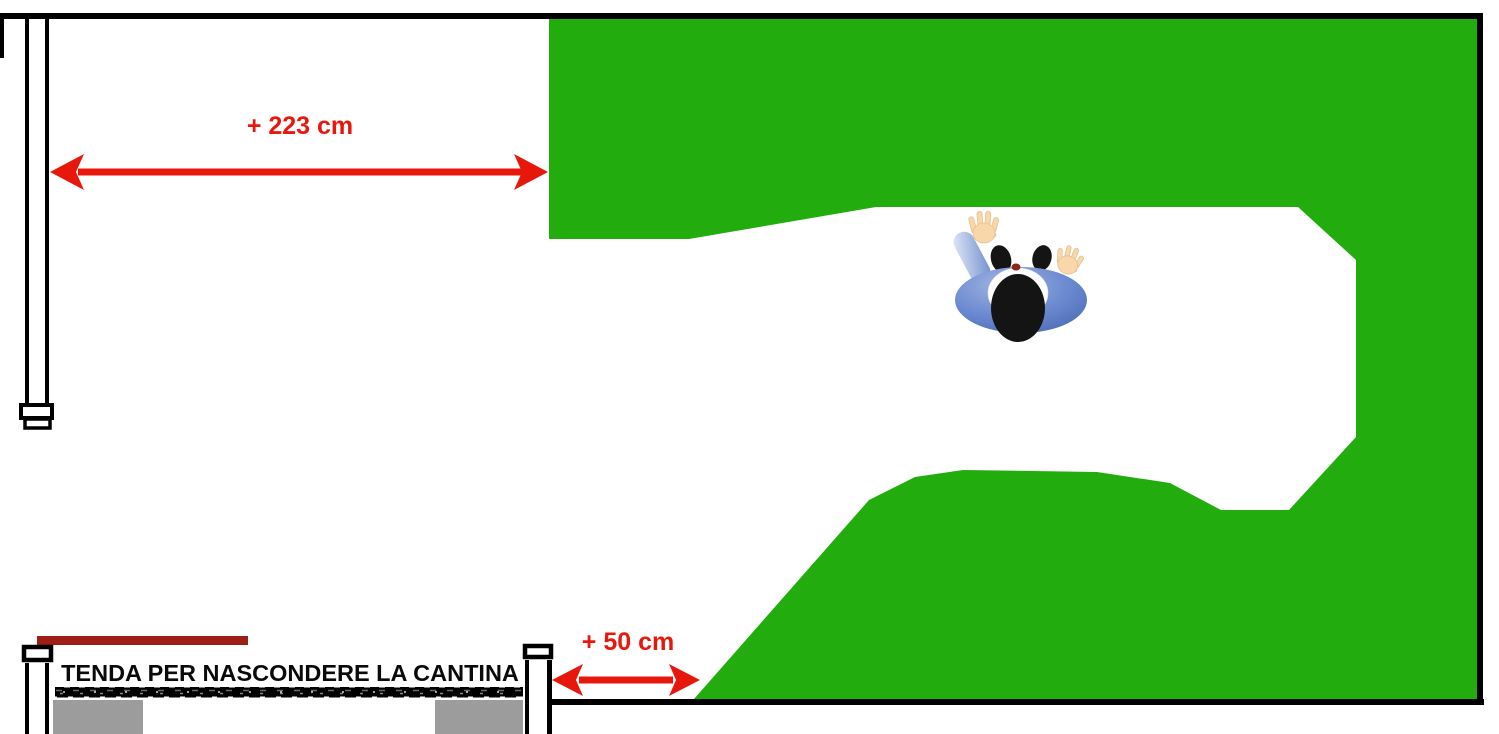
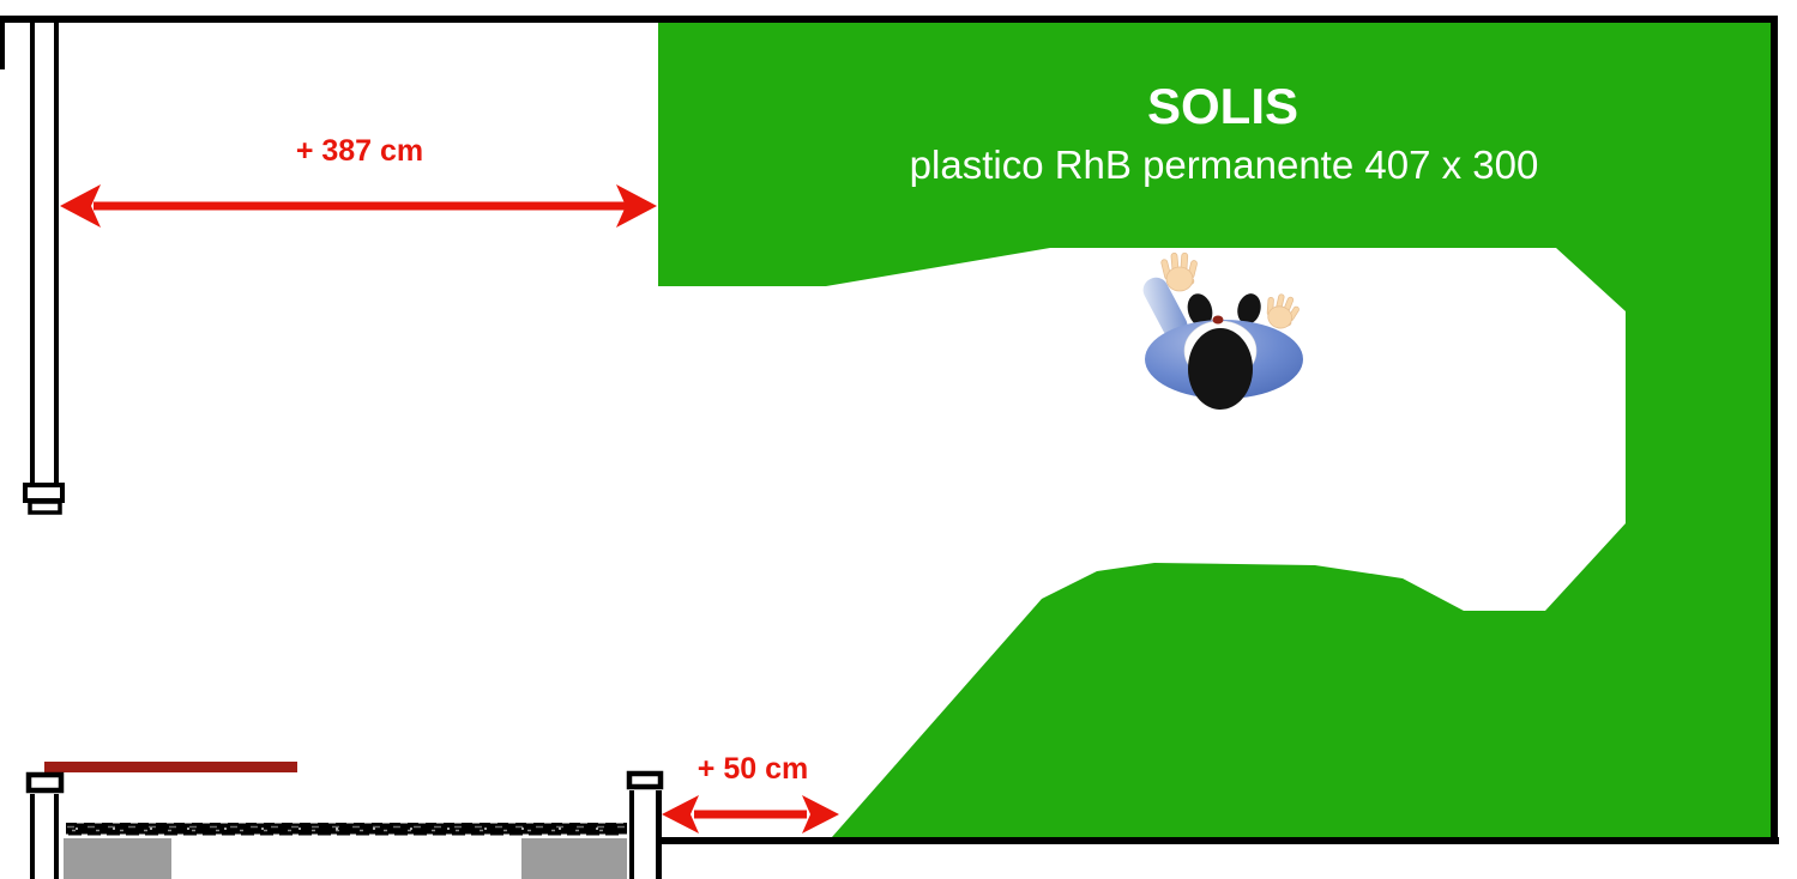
+ SOLIS
+ plastico RhB permanente 407 x 300
- + 223 cm
+ + 387 cm
  + 50 cm
- TENDA PER NASCONDERE LA CANTINA
